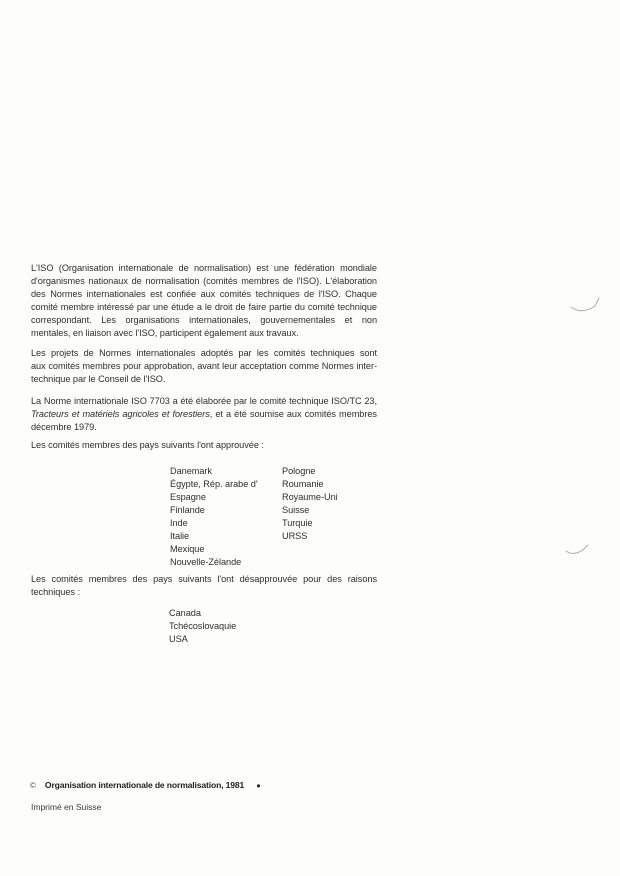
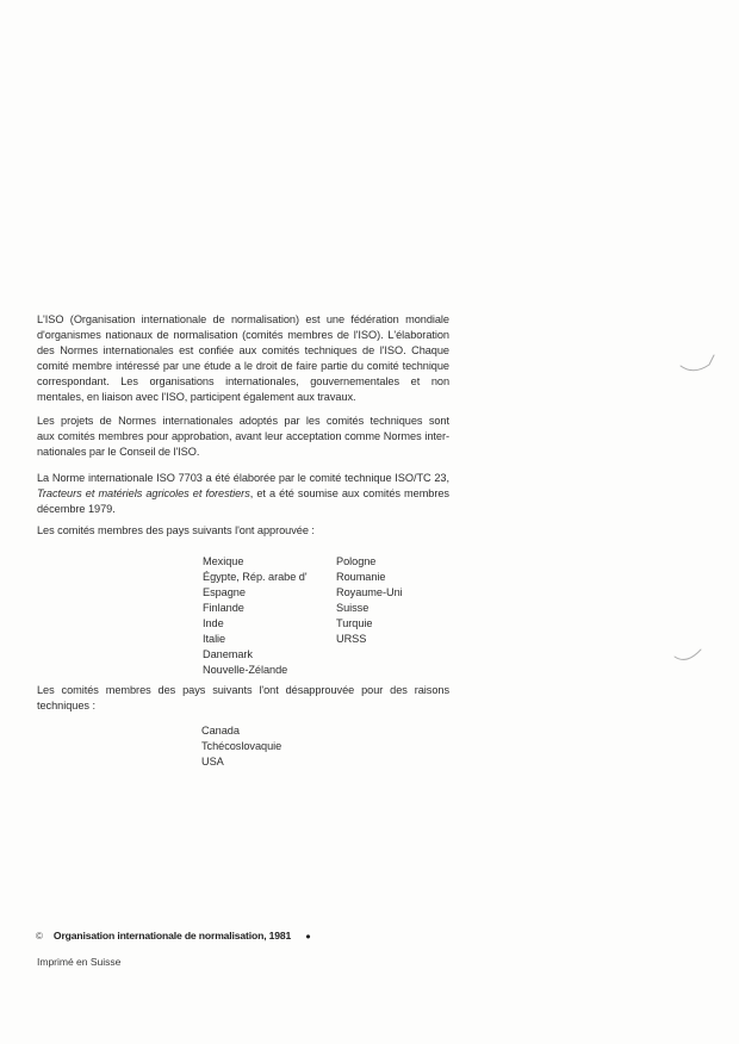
  L'ISO (Organisation internationale de normalisation) est une fédération mondiale
  d'organismes nationaux de normalisation (comités membres de l'ISO). L'élaboration
  des Normes internationales est confiée aux comités techniques de l'ISO. Chaque
  comité membre intéressé par une étude a le droit de faire partie du comité technique
  correspondant. Les organisations internationales, gouvernementales et non
  mentales, en liaison avec l'ISO, participent également aux travaux.
  Les projets de Normes internationales adoptés par les comités techniques sont
  aux comités membres pour approbation, avant leur acceptation comme Normes inter-
- technique par le Conseil de l'ISO.
+ nationales par le Conseil de l'ISO.
  La Norme internationale ISO 7703 a été élaborée par le comité technique ISO/TC 23,
  Tracteurs et matériels agricoles et forestiers, et a été soumise aux comités membres
  décembre 1979.
  Les comités membres des pays suivants l'ont approuvée :
- Danemark
+ Mexique
  Égypte, Rép. arabe d'
  Espagne
  Finlande
  Inde
  Italie
- Mexique
+ Danemark
  Nouvelle-Zélande
  Pologne
  Roumanie
  Royaume-Uni
  Suisse
  Turquie
  URSS
  Les comités membres des pays suivants l'ont désapprouvée pour des raisons
  techniques :
  Canada
  Tchécoslovaquie
  USA
  © Organisation internationale de normalisation, 1981 ●
  Imprimé en Suisse
